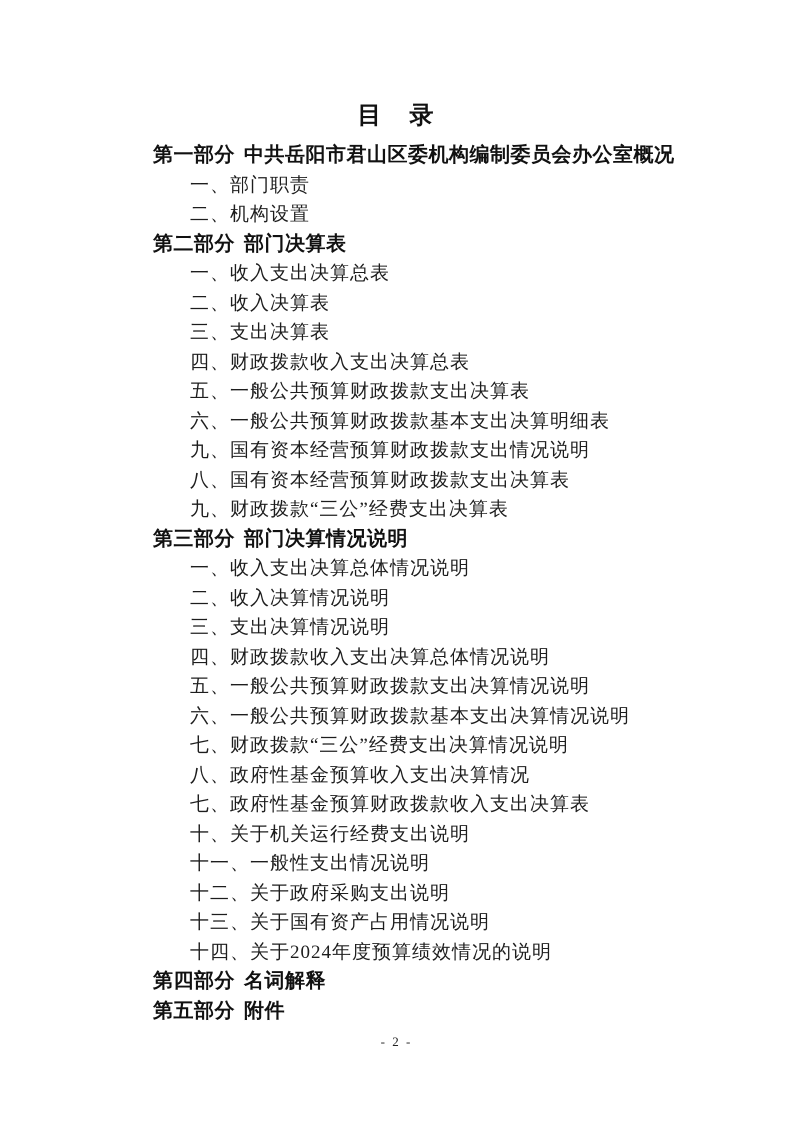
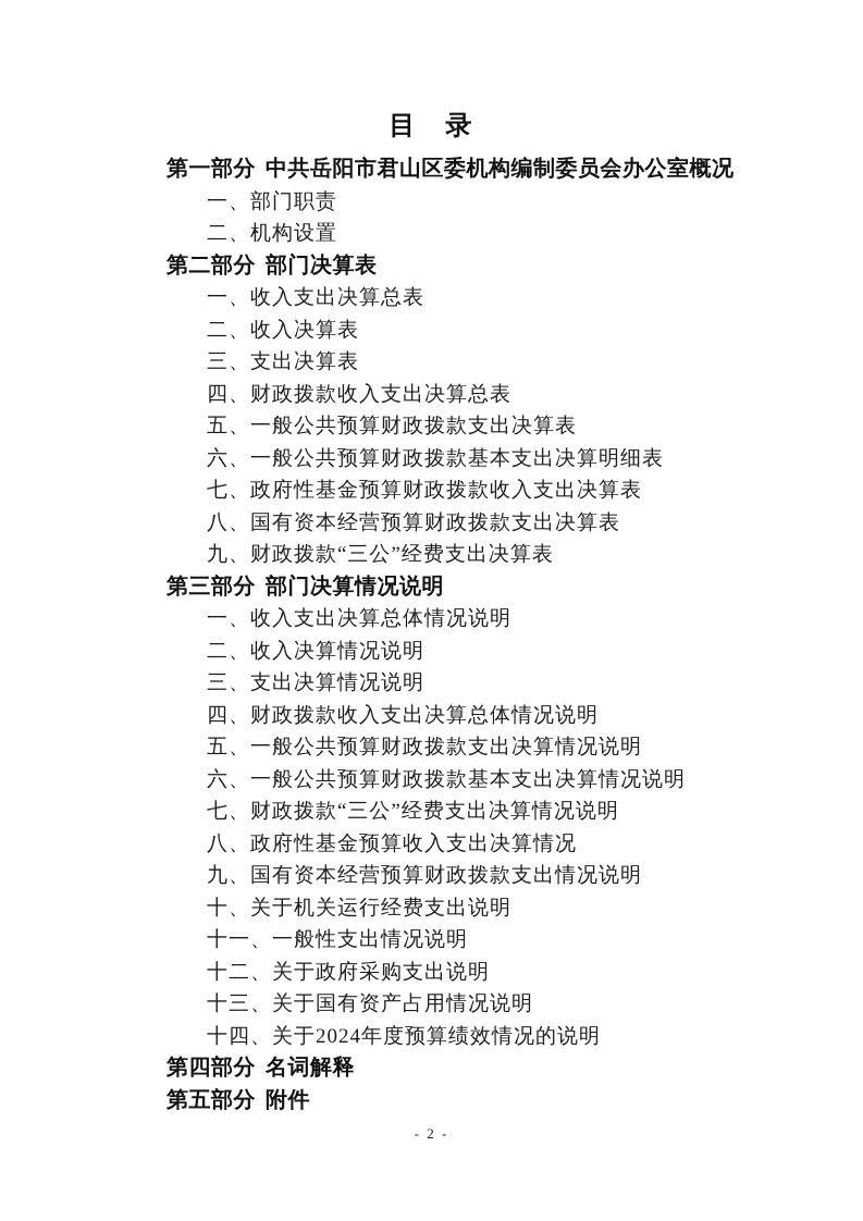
  目 录
  第一部分 中共岳阳市君山区委机构编制委员会办公室概况
  一、部门职责
  二、机构设置
  第二部分 部门决算表
  一、收入支出决算总表
  二、收入决算表
  三、支出决算表
  四、财政拨款收入支出决算总表
  五、一般公共预算财政拨款支出决算表
  六、一般公共预算财政拨款基本支出决算明细表
- 九、国有资本经营预算财政拨款支出情况说明
+ 七、政府性基金预算财政拨款收入支出决算表
  八、国有资本经营预算财政拨款支出决算表
  九、财政拨款“三公”经费支出决算表
  第三部分 部门决算情况说明
  一、收入支出决算总体情况说明
  二、收入决算情况说明
  三、支出决算情况说明
  四、财政拨款收入支出决算总体情况说明
  五、一般公共预算财政拨款支出决算情况说明
  六、一般公共预算财政拨款基本支出决算情况说明
  七、财政拨款“三公”经费支出决算情况说明
  八、政府性基金预算收入支出决算情况
- 七、政府性基金预算财政拨款收入支出决算表
+ 九、国有资本经营预算财政拨款支出情况说明
  十、关于机关运行经费支出说明
  十一、一般性支出情况说明
  十二、关于政府采购支出说明
  十三、关于国有资产占用情况说明
  十四、关于2024年度预算绩效情况的说明
  第四部分 名词解释
  第五部分 附件
  - 2 -
